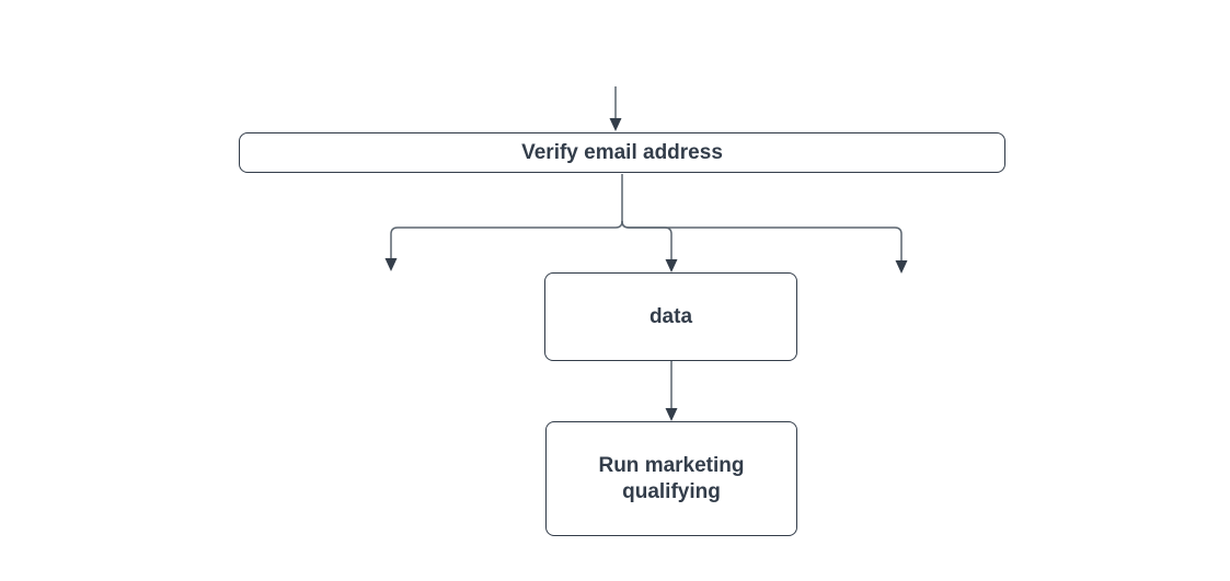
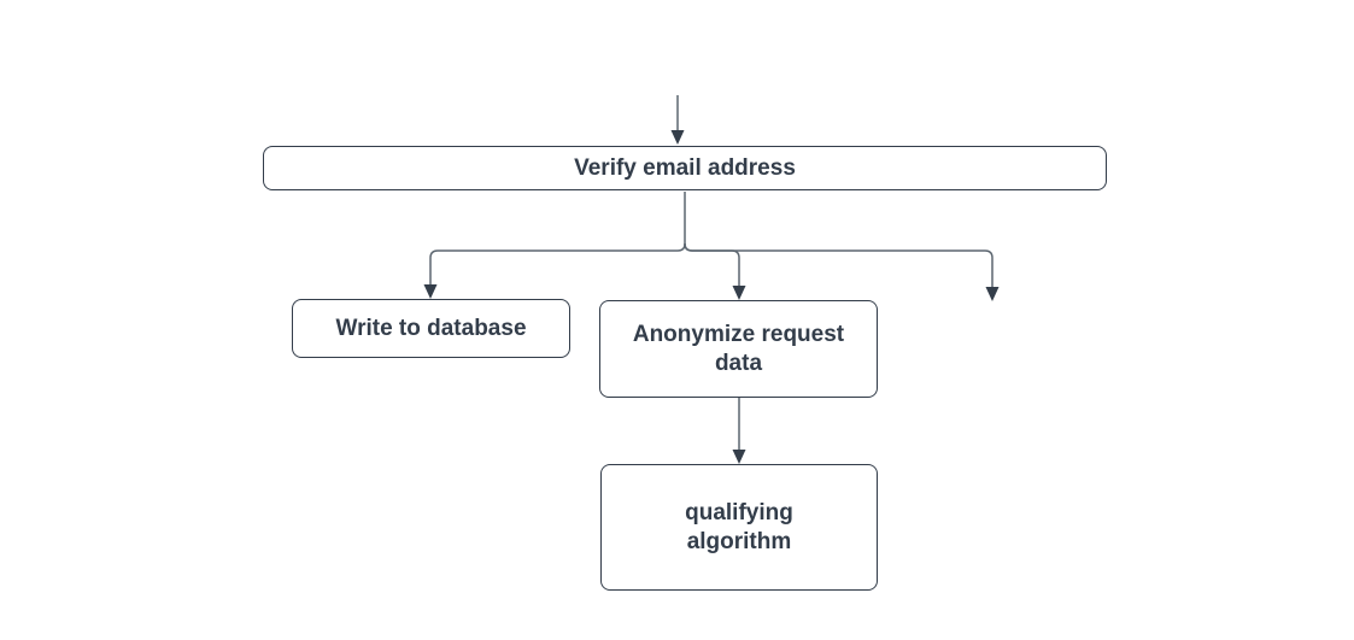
  Verify email address
+ Write to database
+ Anonymize request
  data
- Run marketing
  qualifying
+ algorithm
